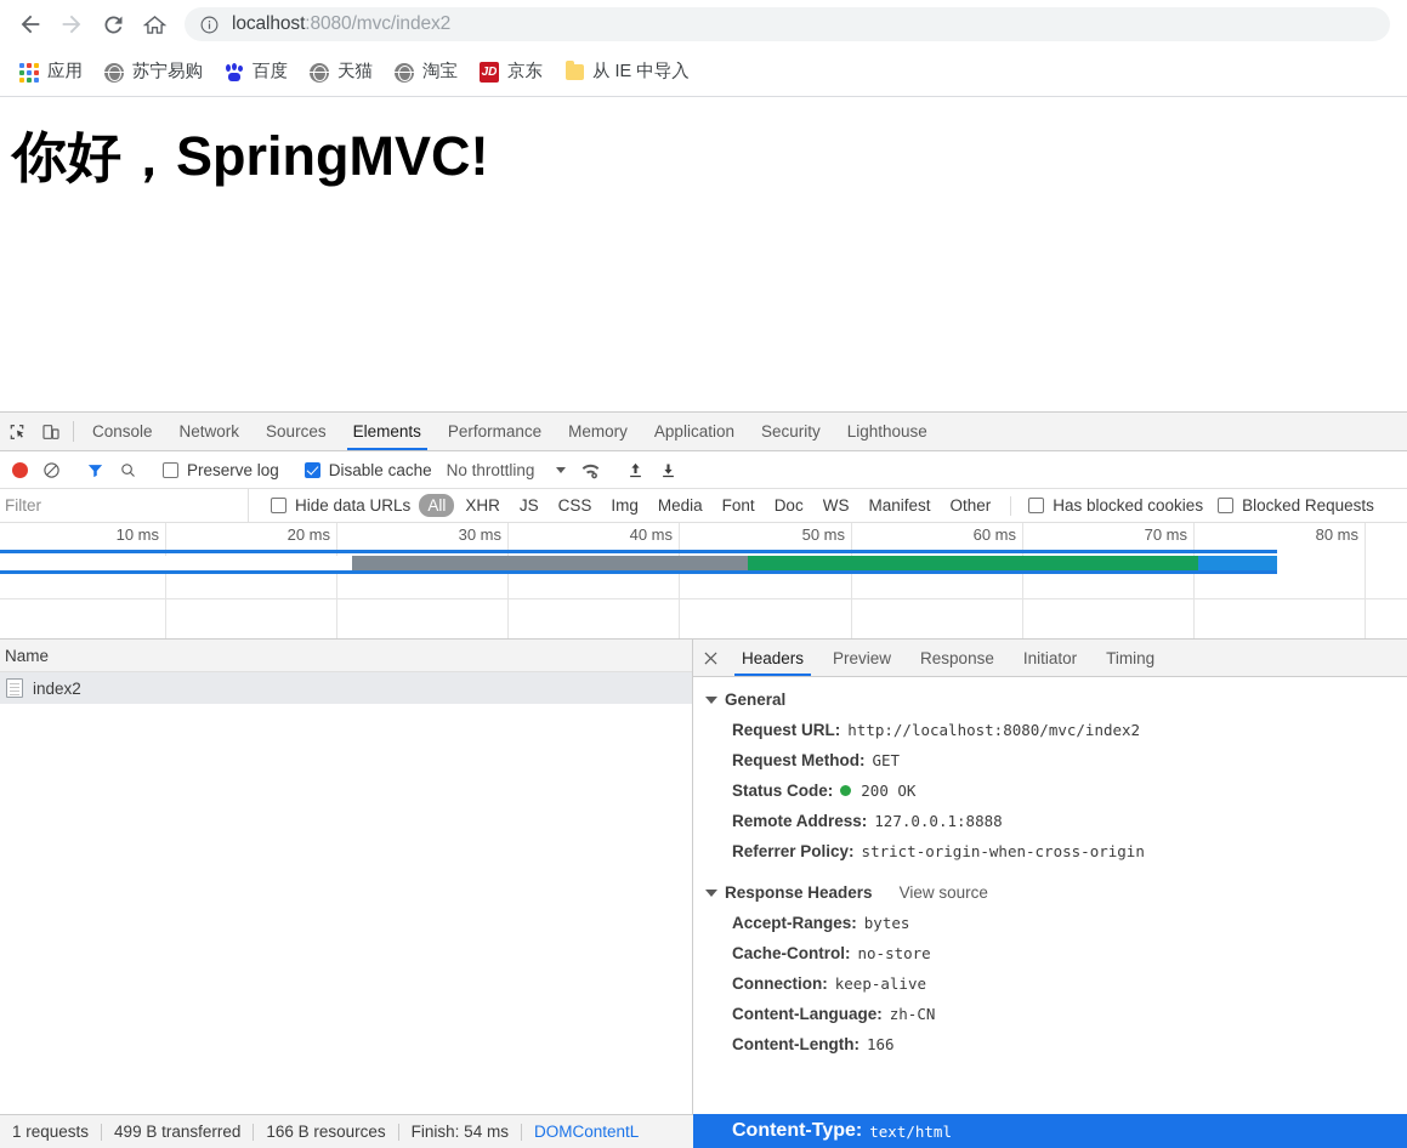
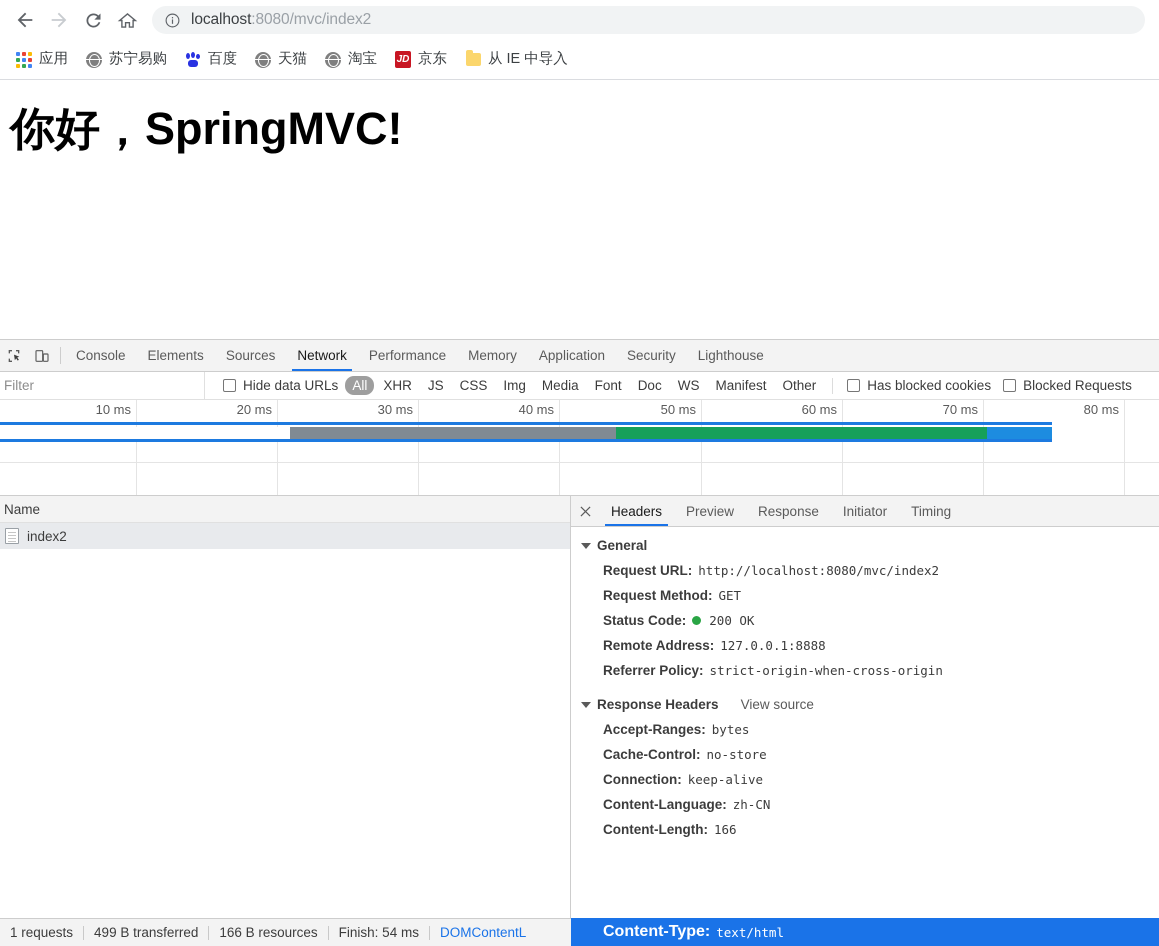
  localhost:8080/mvc/index2
  应用
  苏宁易购
  百度
  天猫
  淘宝
  JD
  京东
  从 IE 中导入
  你好，SpringMVC!
  Console
- Network
+ Elements
  Sources
- Elements
+ Network
  Performance
  Memory
  Application
  Security
  Lighthouse
- Preserve log
- Disable cache
- No throttling
  Filter
  Hide data URLs
  All
  XHR
  JS
  CSS
  Img
  Media
  Font
  Doc
  WS
  Manifest
  Other
  Has blocked cookies
  Blocked Requests
  10 ms
  20 ms
  30 ms
  40 ms
  50 ms
  60 ms
  70 ms
  80 ms
  Name
  index2
  Headers
  Preview
  Response
  Initiator
  Timing
  General
  Request URL:
  http://localhost:8080/mvc/index2
  Request Method:
  GET
  Status Code:
  200 OK
  Remote Address:
  127.0.0.1:8888
  Referrer Policy:
  strict-origin-when-cross-origin
  Response Headers
  View source
  Accept-Ranges:
  bytes
  Cache-Control:
  no-store
  Connection:
  keep-alive
  Content-Language:
  zh-CN
  Content-Length:
  166
  1 requests
  499 B transferred
  166 B resources
  Finish: 54 ms
  DOMContentL
  Content-Type:
  text/html
